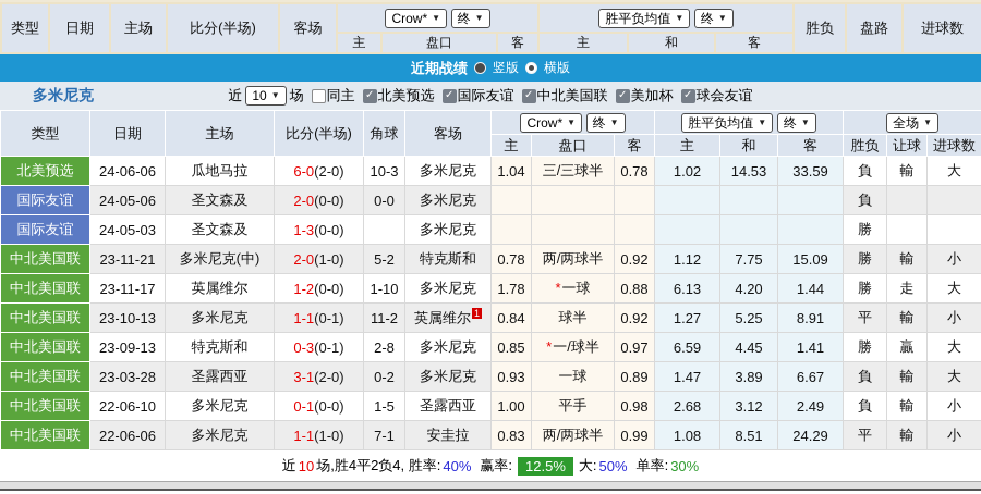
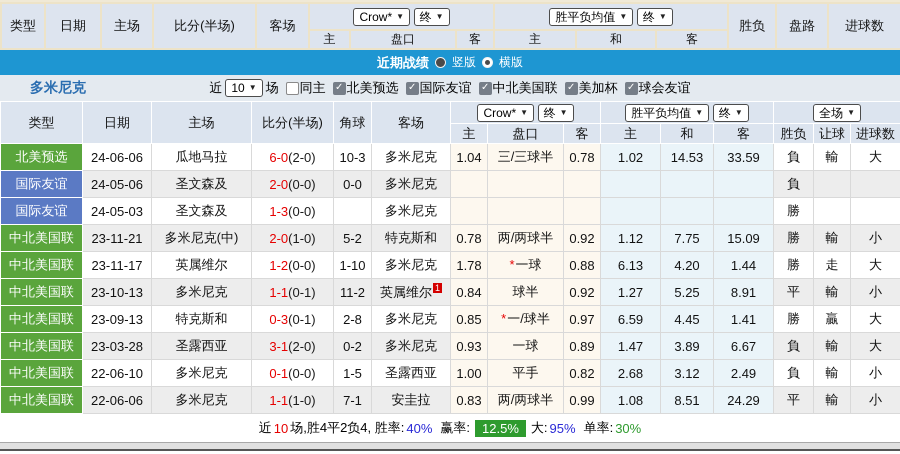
  类型	日期	主场	比分(半场)	客场	Crow* ▼ 终 ▼	胜平负均值 ▼ 终 ▼	胜负	盘路	进球数
  主	盘口	客	主	和	客
  近期战绩
  竖版
  横版
  多米尼克
  近
  10
  ▼
  场
  同主
  ✓
  北美预选
  ✓
  国际友谊
  ✓
  中北美国联
  ✓
  美加杯
  ✓
  球会友谊
  类型	日期	主场	比分(半场)	角球	客场	Crow* ▼ 终 ▼	胜平负均值 ▼ 终 ▼	全场 ▼
  主	盘口	客	主	和	客	胜负	让球	进球数
  北美预选	24-06-06	瓜地马拉	6-0(2-0)	10-3	多米尼克	1.04	三/三球半	0.78	1.02	14.53	33.59	負	輸	大
  国际友谊	24-05-06	圣文森及	2-0(0-0)	0-0	多米尼克							負
  国际友谊	24-05-03	圣文森及	1-3(0-0)		多米尼克							勝
  中北美国联	23-11-21	多米尼克(中)	2-0(1-0)	5-2	特克斯和	0.78	两/两球半	0.92	1.12	7.75	15.09	勝	輸	小
  中北美国联	23-11-17	英属维尔	1-2(0-0)	1-10	多米尼克	1.78	*一球	0.88	6.13	4.20	1.44	勝	走	大
  中北美国联	23-10-13	多米尼克	1-1(0-1)	11-2	英属维尔 1	0.84	球半	0.92	1.27	5.25	8.91	平	輸	小
  中北美国联	23-09-13	特克斯和	0-3(0-1)	2-8	多米尼克	0.85	*一/球半	0.97	6.59	4.45	1.41	勝	贏	大
  中北美国联	23-03-28	圣露西亚	3-1(2-0)	0-2	多米尼克	0.93	一球	0.89	1.47	3.89	6.67	負	輸	大
- 中北美国联	22-06-10	多米尼克	0-1(0-0)	1-5	圣露西亚	1.00	平手	0.98	2.68	3.12	2.49	負	輸	小
+ 中北美国联	22-06-10	多米尼克	0-1(0-0)	1-5	圣露西亚	1.00	平手	0.82	2.68	3.12	2.49	負	輸	小
  中北美国联	22-06-06	多米尼克	1-1(1-0)	7-1	安圭拉	0.83	两/两球半	0.99	1.08	8.51	24.29	平	輸	小
  近
  10
  场,胜4平2负4, 胜率:
  40%
  赢率:
  12.5%
  大:
- 50%
+ 95%
  单率:
  30%
